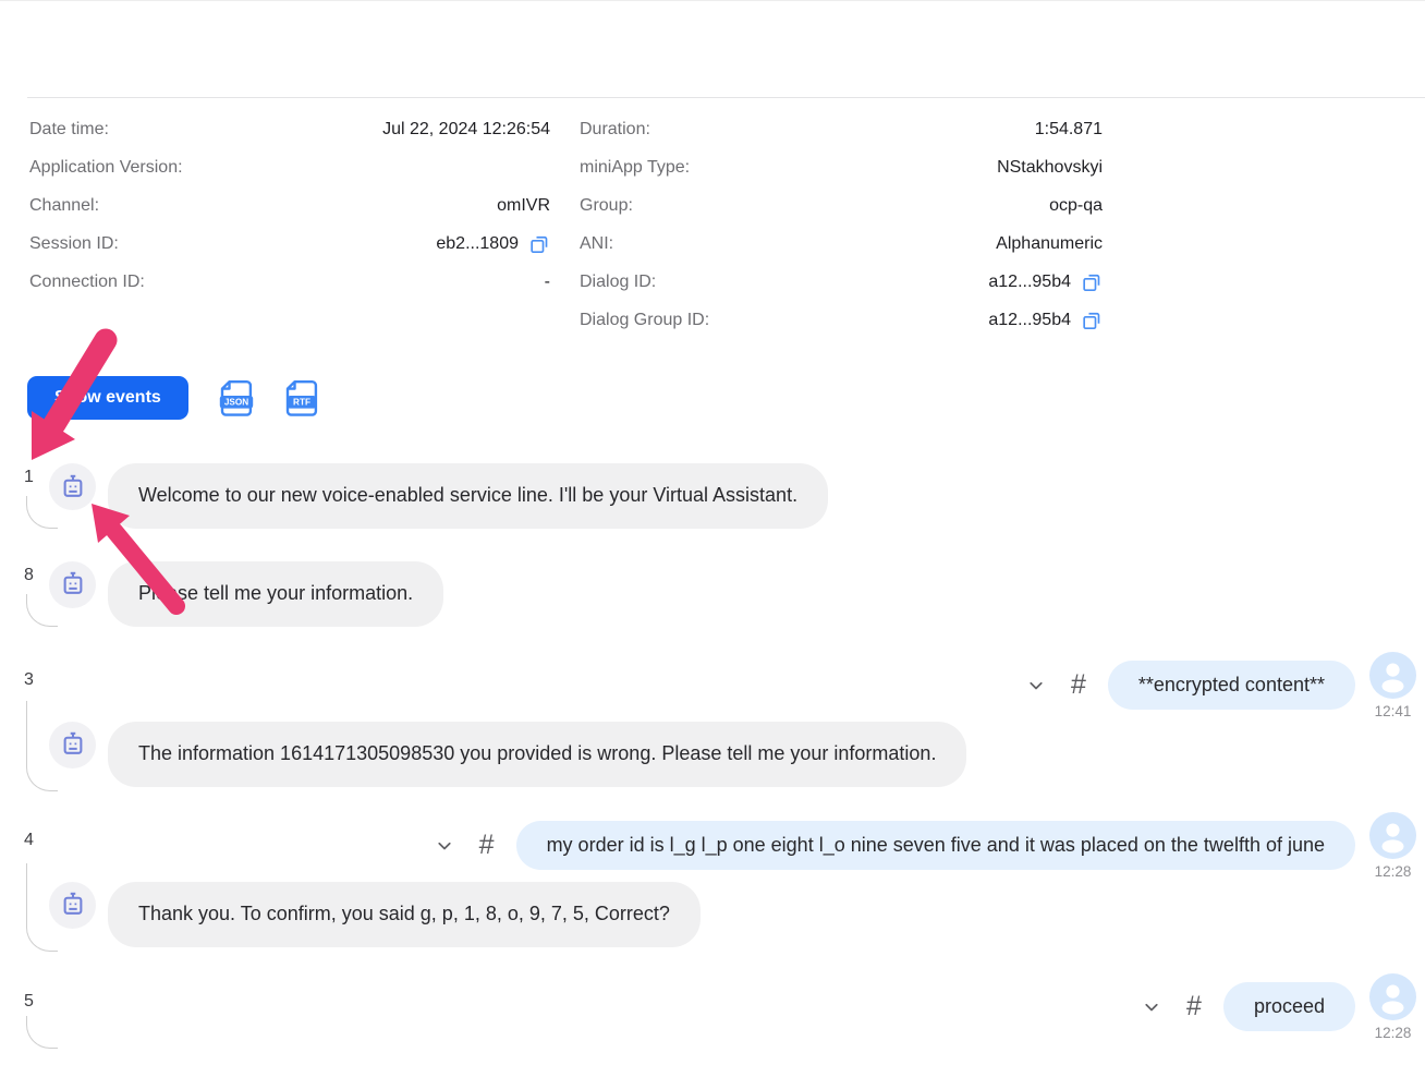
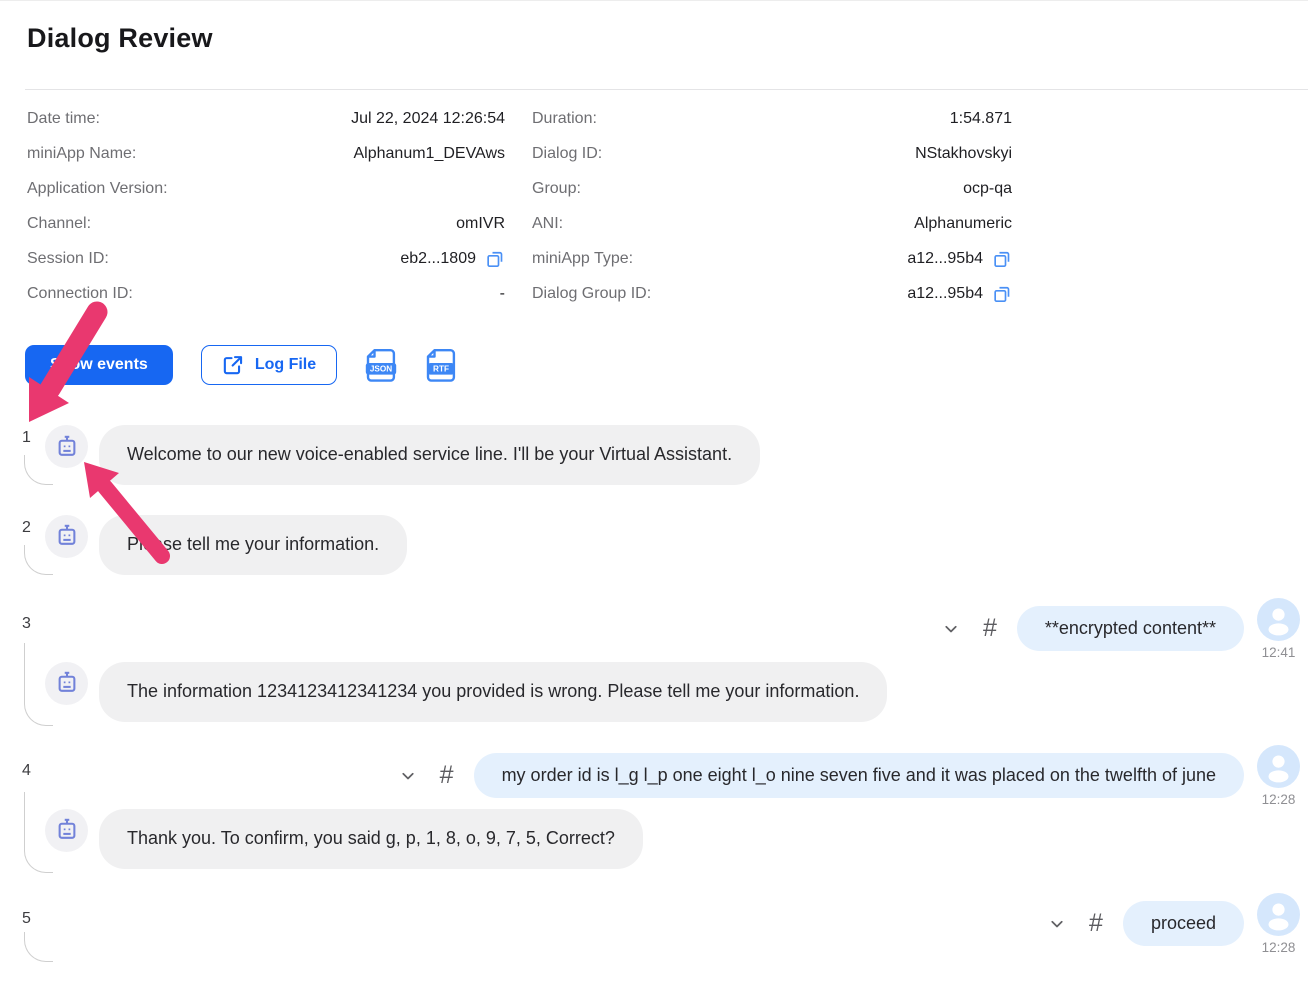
+ Dialog Review
  Date time:
  Jul 22, 2024 12:26:54
+ miniApp Name:
+ Alphanum1_DEVAws
  Application Version:
  Channel:
  omIVR
  Session ID:
  eb2...1809
  Connection ID:
  -
  Duration:
  1:54.871
- miniApp Type:
+ Dialog ID:
  NStakhovskyi
  Group:
  ocp-qa
  ANI:
  Alphanumeric
- Dialog ID:
+ miniApp Type:
  a12...95b4
  Dialog Group ID:
  a12...95b4
  w events
+ Log File
  JSON
  RTF
  1
  Welcome to our new voice-enabled service line. I'll be your Virtual Assistant.
- 8
+ 2
  Plse tell me your information.
  3
  #
  **encrypted content**
  12:41
- The information 1614171305098530 you provided is wrong. Please tell me your information.
+ The information 1234123412341234 you provided is wrong. Please tell me your information.
  4
  #
  my order id is l_g l_p one eight l_o nine seven five and it was placed on the twelfth of june
  12:28
  Thank you. To confirm, you said g, p, 1, 8, o, 9, 7, 5, Correct?
  5
  #
  proceed
  12:28
